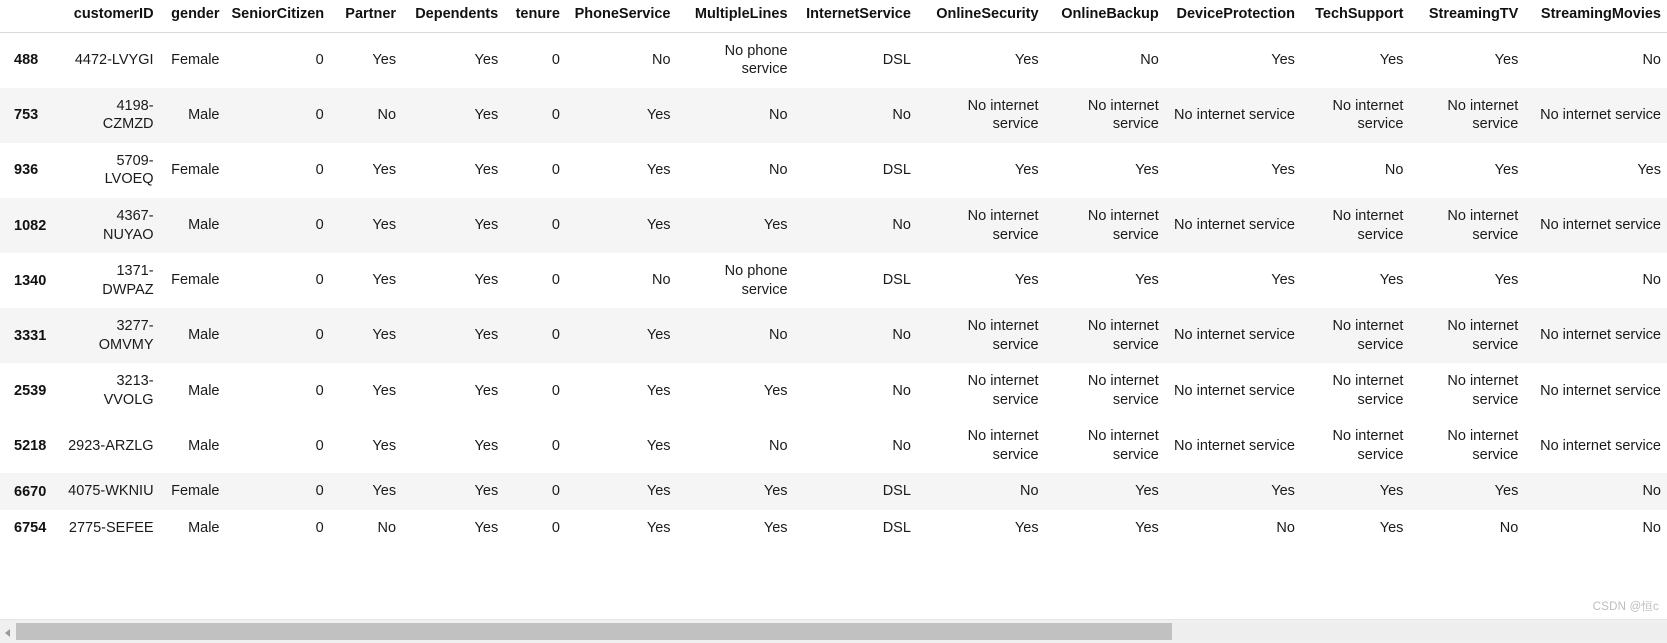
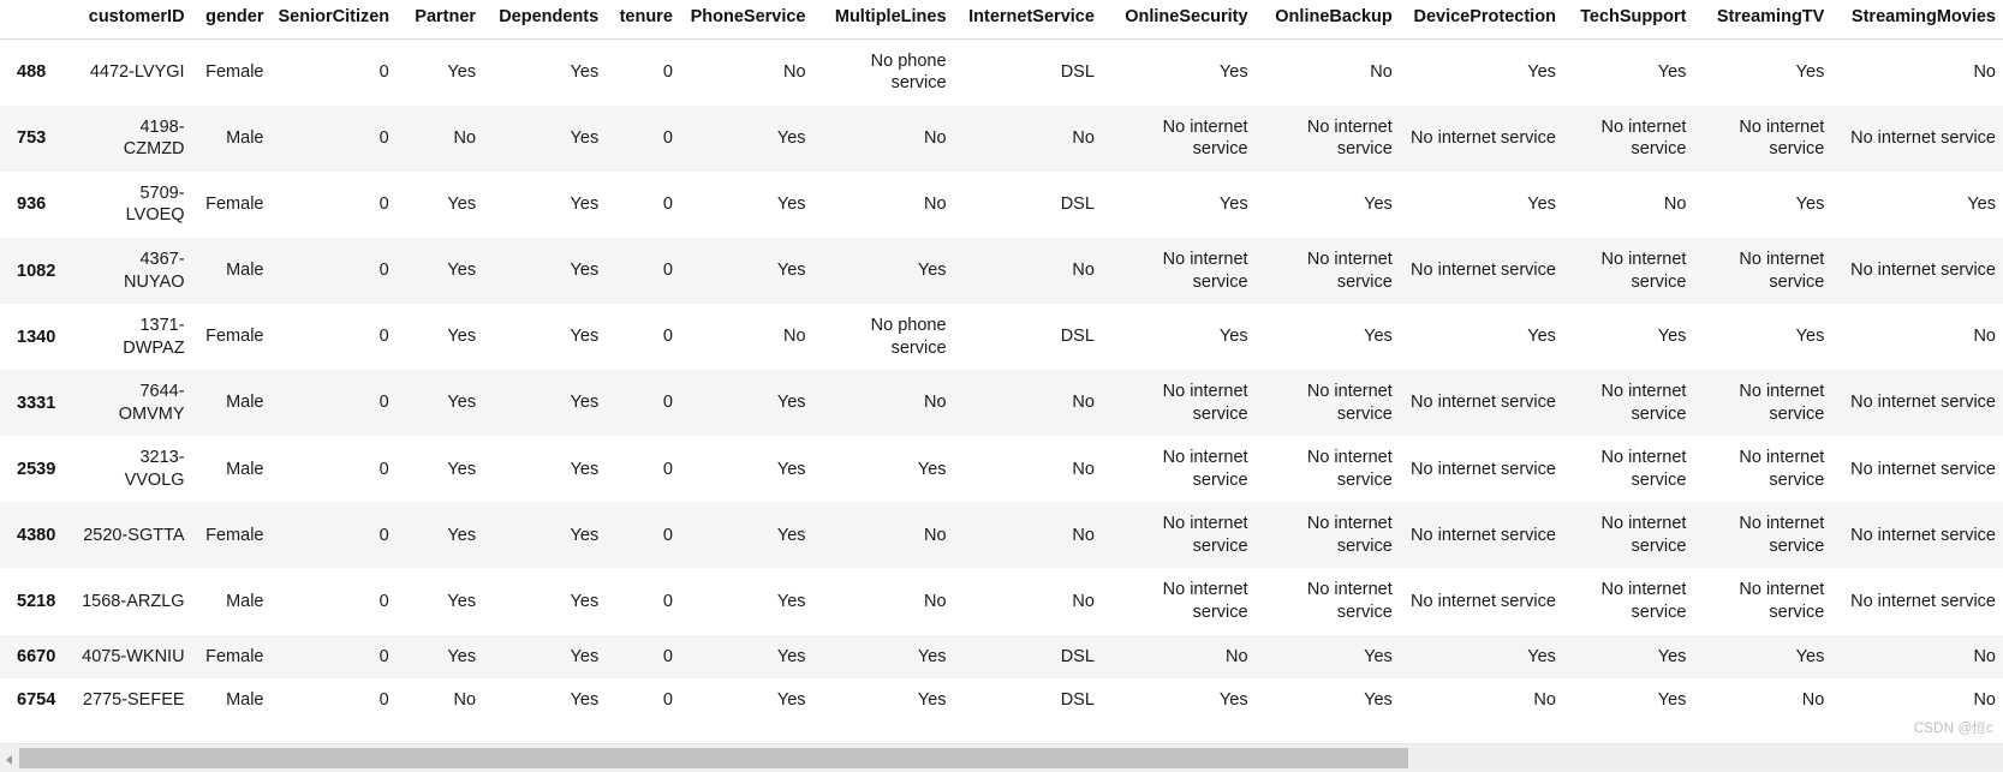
  	customerID	gender	SeniorCitizen	Partner	Dependents	tenure	PhoneService	MultipleLines	InternetService	OnlineSecurity	OnlineBackup	DeviceProtection	TechSupport	StreamingTV	StreamingMovies
  488	4472-LVYGI	Female	0	Yes	Yes	0	No	No phone service	DSL	Yes	No	Yes	Yes	Yes	No
  753	4198-CZMZD	Male	0	No	Yes	0	Yes	No	No	No internet service	No internet service	No internet service	No internet service	No internet service	No internet service
  936	5709-LVOEQ	Female	0	Yes	Yes	0	Yes	No	DSL	Yes	Yes	Yes	No	Yes	Yes
  1082	4367-NUYAO	Male	0	Yes	Yes	0	Yes	Yes	No	No internet service	No internet service	No internet service	No internet service	No internet service	No internet service
  1340	1371-DWPAZ	Female	0	Yes	Yes	0	No	No phone service	DSL	Yes	Yes	Yes	Yes	Yes	No
- 3331	3277-OMVMY	Male	0	Yes	Yes	0	Yes	No	No	No internet service	No internet service	No internet service	No internet service	No internet service	No internet service
+ 3331	7644-OMVMY	Male	0	Yes	Yes	0	Yes	No	No	No internet service	No internet service	No internet service	No internet service	No internet service	No internet service
  2539	3213-VVOLG	Male	0	Yes	Yes	0	Yes	Yes	No	No internet service	No internet service	No internet service	No internet service	No internet service	No internet service
+ 4380	2520-SGTTA	Female	0	Yes	Yes	0	Yes	No	No	No internet service	No internet service	No internet service	No internet service	No internet service	No internet service
- 5218	2923-ARZLG	Male	0	Yes	Yes	0	Yes	No	No	No internet service	No internet service	No internet service	No internet service	No internet service	No internet service
+ 5218	1568-ARZLG	Male	0	Yes	Yes	0	Yes	No	No	No internet service	No internet service	No internet service	No internet service	No internet service	No internet service
  6670	4075-WKNIU	Female	0	Yes	Yes	0	Yes	Yes	DSL	No	Yes	Yes	Yes	Yes	No
  6754	2775-SEFEE	Male	0	No	Yes	0	Yes	Yes	DSL	Yes	Yes	No	Yes	No	No
  CSDN @恒c
